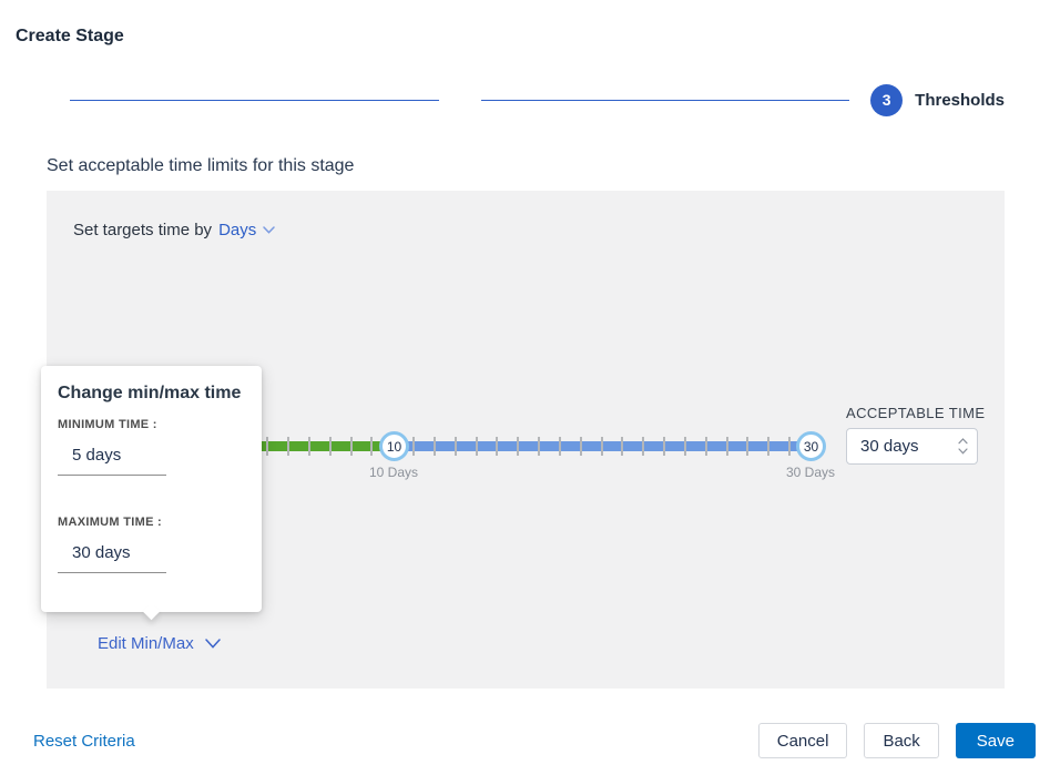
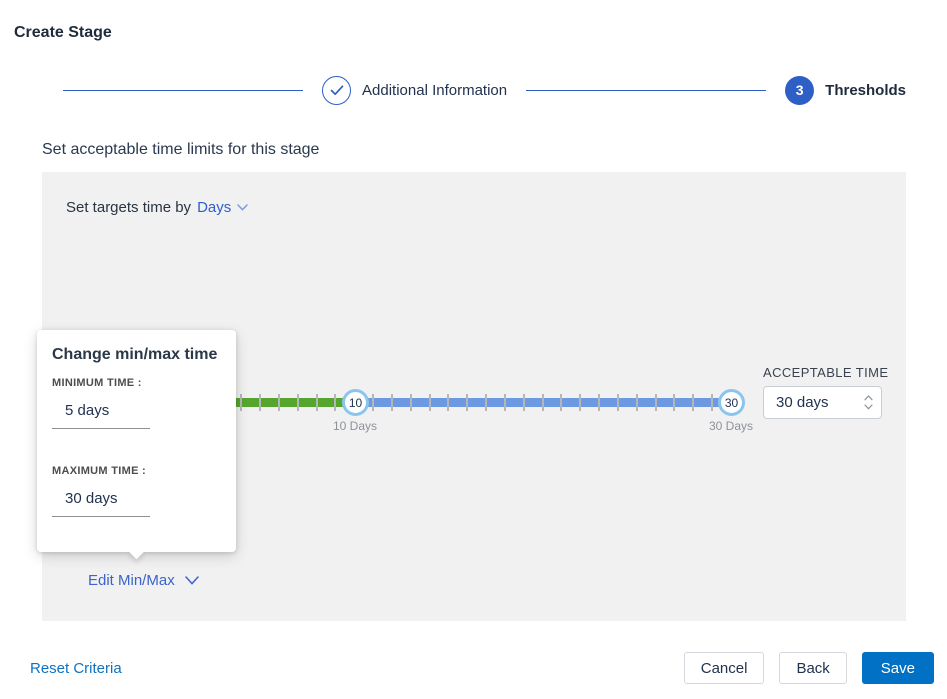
  Create Stage
+ Additional Information
  3
  Thresholds
  Set acceptable time limits for this stage
  Set targets time by
  Days
  10
  10 Days
  30
  30 Days
  ACCEPTABLE TIME
  30 days
  Edit Min/Max
  Change min/max time
  MINIMUM TIME :
  5 days
  MAXIMUM TIME :
  30 days
  Reset Criteria
  Cancel
  Back
  Save
